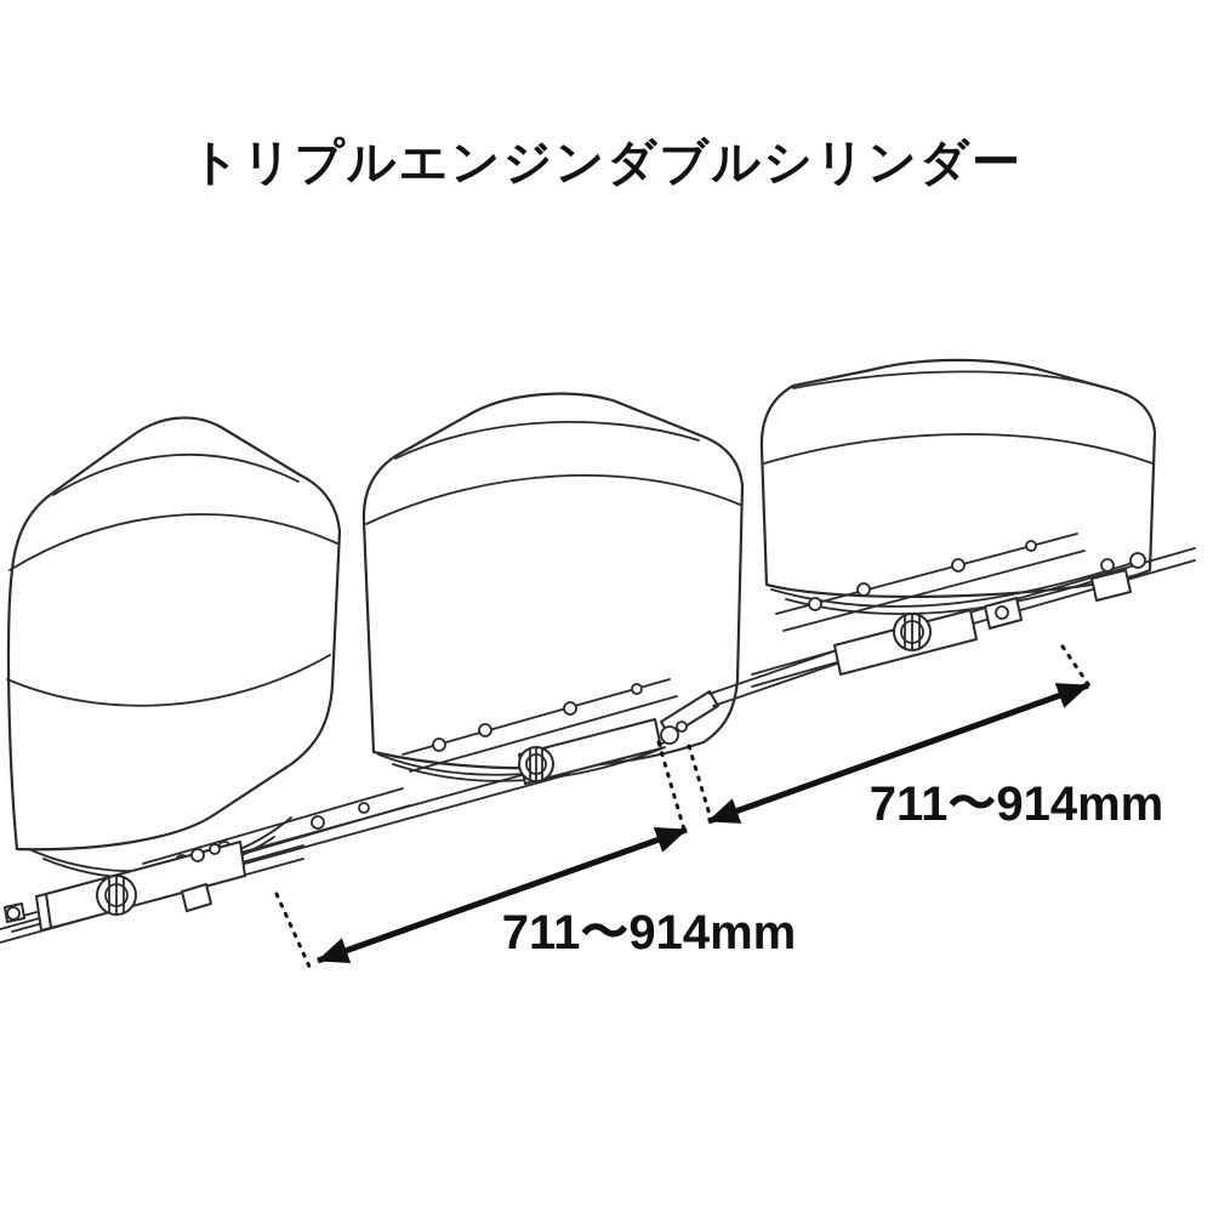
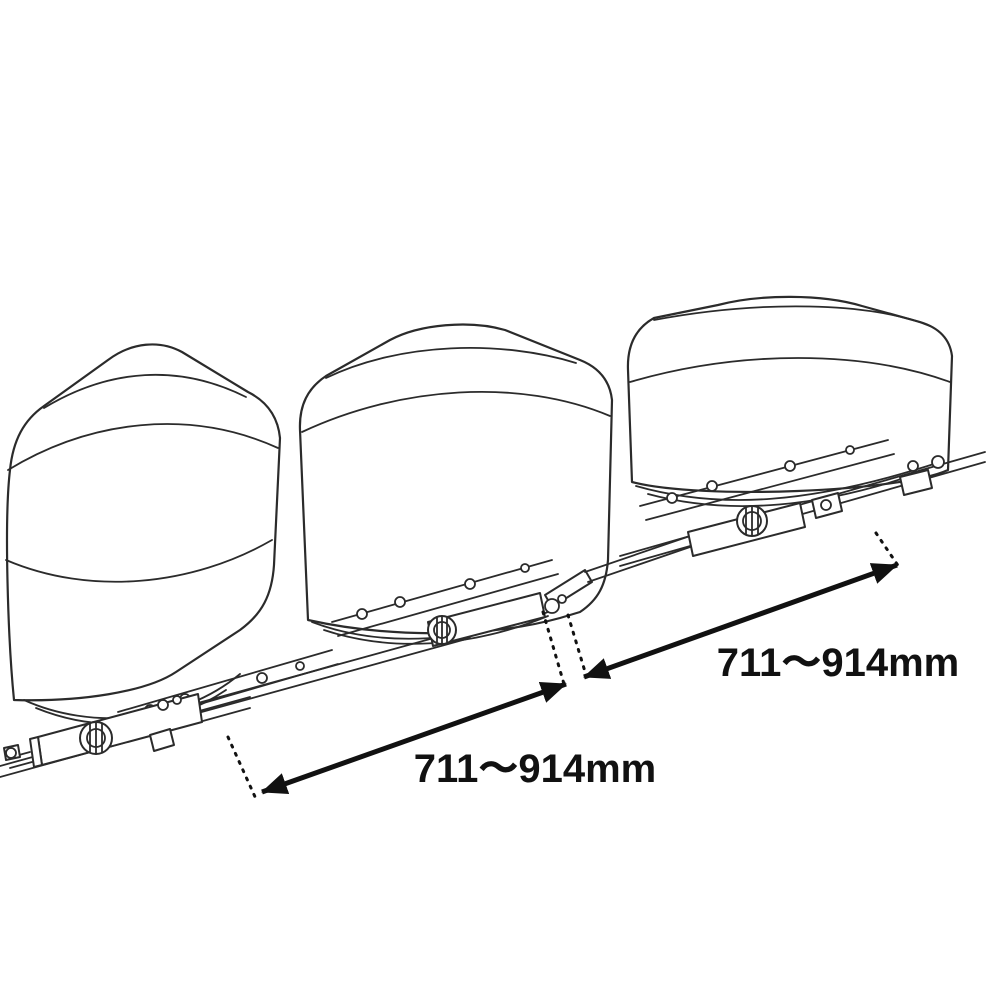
- トリプルエンジンダブルシリンダー
  711〜914mm
  711〜914mm
